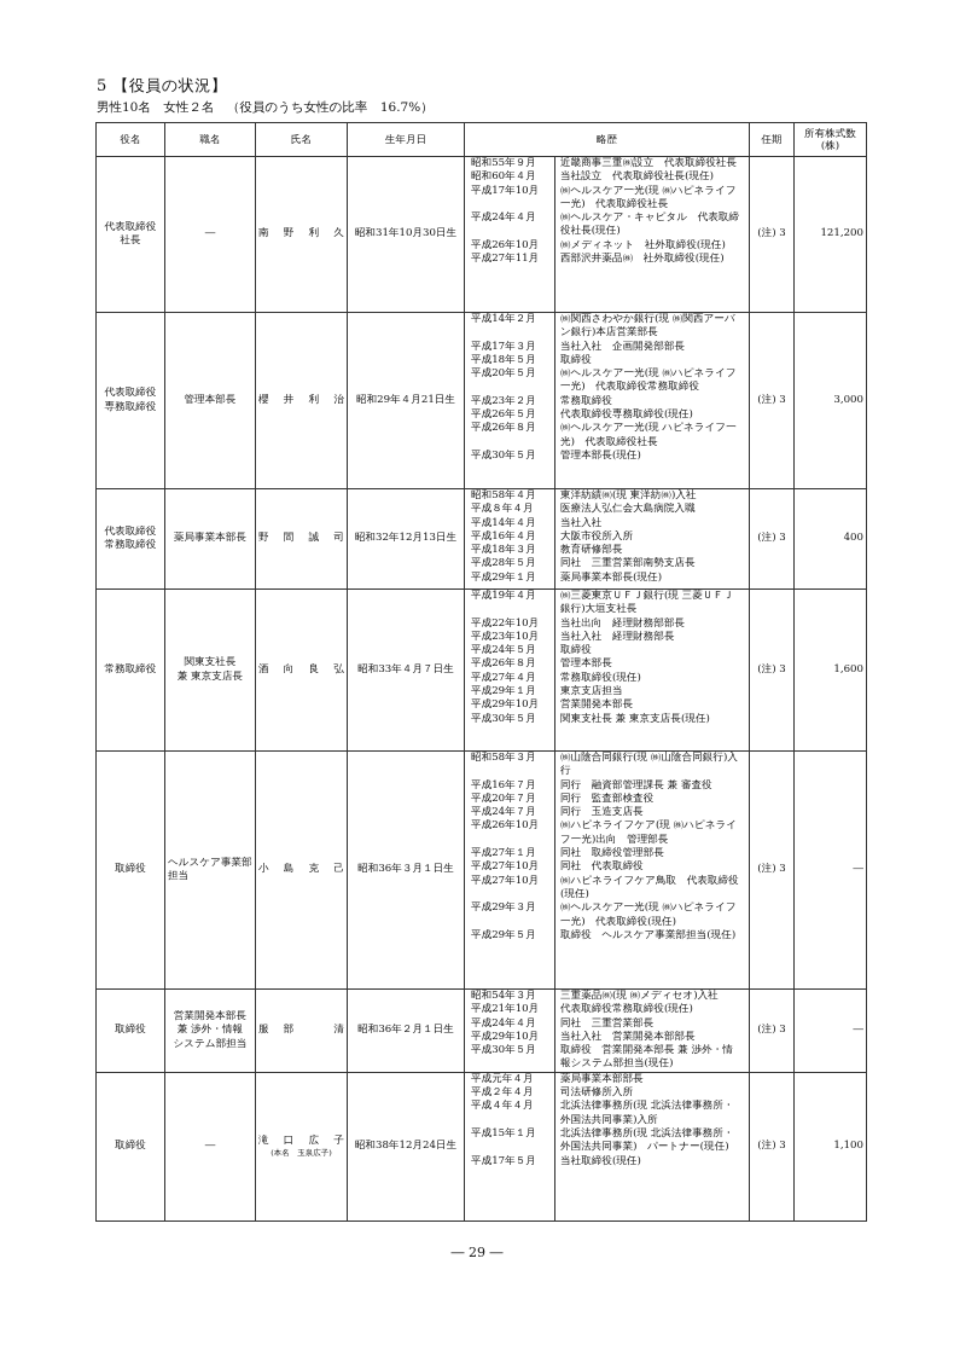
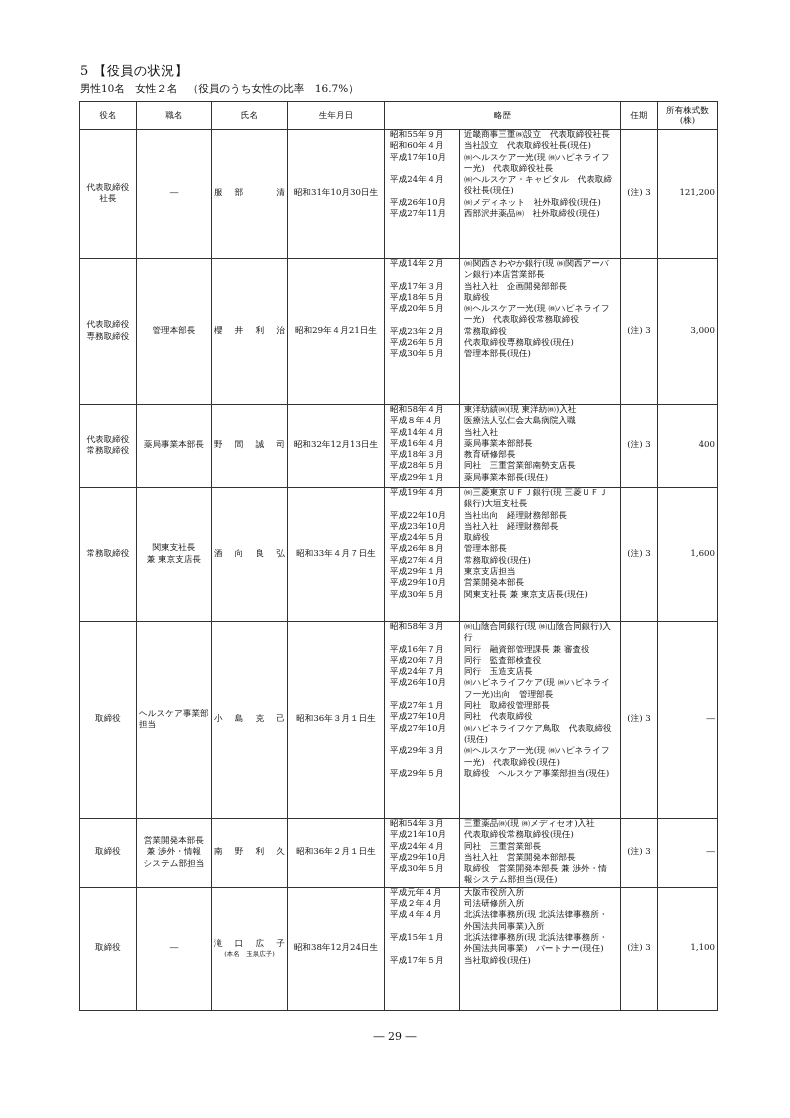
  5 【役員の状況】
  男性10名 女性２名 （役員のうち女性の比率 16.7%）
  役名	職名	氏名	生年月日	略歴	任期	所有株式数 (株)
- 代表取締役 社長	―	南 野 利 久	昭和31年10月30日生
+ 代表取締役 社長	―	服 部 清	昭和31年10月30日生
  昭和55年９月	近畿商事三重㈱設立 代表取締役社長
  昭和60年４月	当社設立 代表取締役社長(現任)
  平成17年10月	㈱ヘルスケア一光(現 ㈱ハピネライフ一光) 代表取締役社長
  平成24年４月	㈱ヘルスケア・キャピタル 代表取締役社長(現任)
  平成26年10月	㈱メディネット 社外取締役(現任)
  平成27年11月	西部沢井薬品㈱ 社外取締役(現任)
  					(注) 3	121,200
  代表取締役 専務取締役	管理本部長	櫻 井 利 治	昭和29年４月21日生
  平成14年２月	㈱関西さわやか銀行(現 ㈱関西アーバン銀行)本店営業部長
  平成17年３月	当社入社 企画開発部部長
  平成18年５月	取締役
  平成20年５月	㈱ヘルスケア一光(現 ㈱ハピネライフ一光) 代表取締役常務取締役
  平成23年２月	常務取締役
  平成26年５月	代表取締役専務取締役(現任)
- 平成26年８月	㈱ヘルスケア一光(現 ハピネライフ一光) 代表取締役社長
  平成30年５月	管理本部長(現任)
  					(注) 3	3,000
  代表取締役 常務取締役	薬局事業本部長	野 間 誠 司	昭和32年12月13日生
  昭和58年４月	東洋紡績㈱(現 東洋紡㈱)入社
  平成８年４月	医療法人弘仁会大島病院入職
  平成14年４月	当社入社
- 平成16年４月	大阪市役所入所
+ 平成16年４月	薬局事業本部部長
  平成18年３月	教育研修部長
  平成28年５月	同社 三重営業部南勢支店長
  平成29年１月	薬局事業本部長(現任)
  					(注) 3	400
  常務取締役	関東支社長 兼 東京支店長	酒 向 良 弘	昭和33年４月７日生
  平成19年４月	㈱三菱東京ＵＦＪ銀行(現 三菱ＵＦＪ銀行)大垣支社長
  平成22年10月	当社出向 経理財務部部長
  平成23年10月	当社入社 経理財務部長
  平成24年５月	取締役
  平成26年８月	管理本部長
  平成27年４月	常務取締役(現任)
  平成29年１月	東京支店担当
  平成29年10月	営業開発本部長
  平成30年５月	関東支社長 兼 東京支店長(現任)
  					(注) 3	1,600
  取締役	ヘルスケア事業部担当	小 島 克 己	昭和36年３月１日生
  昭和58年３月	㈱山陰合同銀行(現 ㈱山陰合同銀行)入行
  平成16年７月	同行 融資部管理課長 兼 審査役
  平成20年７月	同行 監査部検査役
  平成24年７月	同行 玉造支店長
  平成26年10月	㈱ハピネライフケア(現 ㈱ハピネライフ一光)出向 管理部長
  平成27年１月	同社 取締役管理部長
  平成27年10月	同社 代表取締役
  平成27年10月	㈱ハピネライフケア鳥取 代表取締役(現任)
  平成29年３月	㈱ヘルスケア一光(現 ㈱ハピネライフ一光) 代表取締役(現任)
  平成29年５月	取締役 ヘルスケア事業部担当(現任)
  					(注) 3	―
- 取締役	営業開発本部長 兼 渉外・情報 システム部担当	服 部 清	昭和36年２月１日生
+ 取締役	営業開発本部長 兼 渉外・情報 システム部担当	南 野 利 久	昭和36年２月１日生
  昭和54年３月	三重薬品㈱(現 ㈱メディセオ)入社
  平成21年10月	代表取締役常務取締役(現任)
  平成24年４月	同社 三重営業部長
  平成29年10月	当社入社 営業開発本部部長
  平成30年５月	取締役 営業開発本部長 兼 渉外・情報システム部担当(現任)
  					(注) 3	―
  取締役	―	滝 口 広 子(本名 玉泉広子)	昭和38年12月24日生
- 平成元年４月	薬局事業本部部長
+ 平成元年４月	大阪市役所入所
  平成２年４月	司法研修所入所
  平成４年４月	北浜法律事務所(現 北浜法律事務所・外国法共同事業)入所
  平成15年１月	北浜法律事務所(現 北浜法律事務所・外国法共同事業) パートナー(現任)
  平成17年５月	当社取締役(現任)
  					(注) 3	1,100
  ― 29 ―
